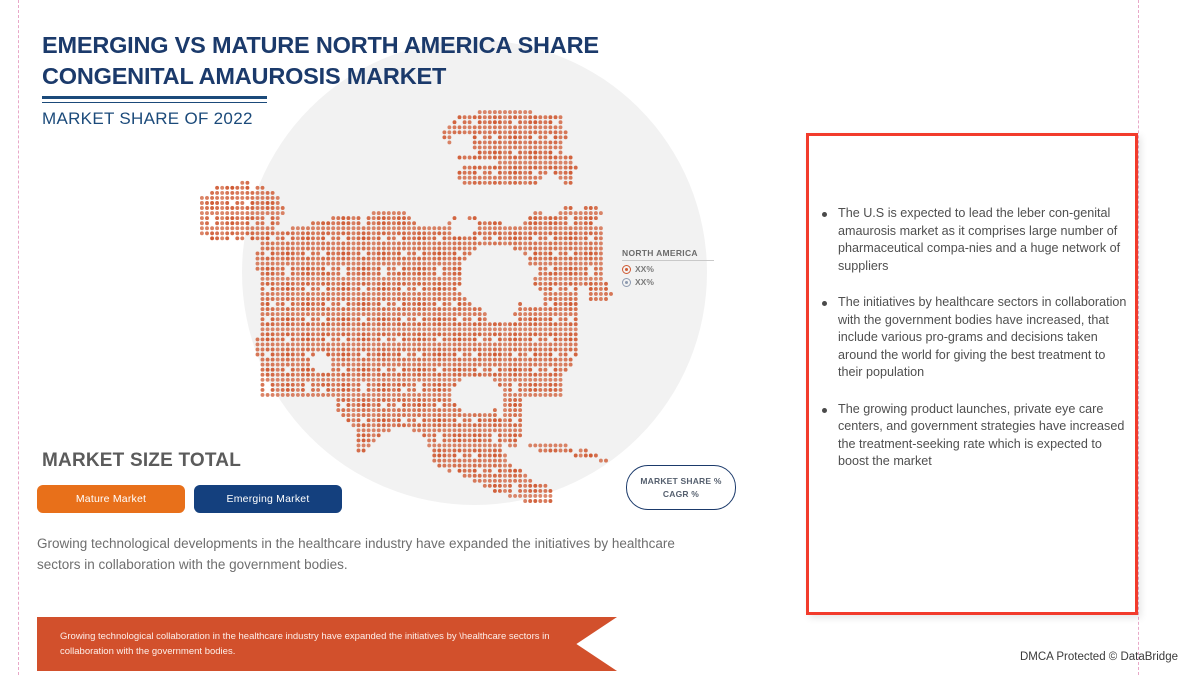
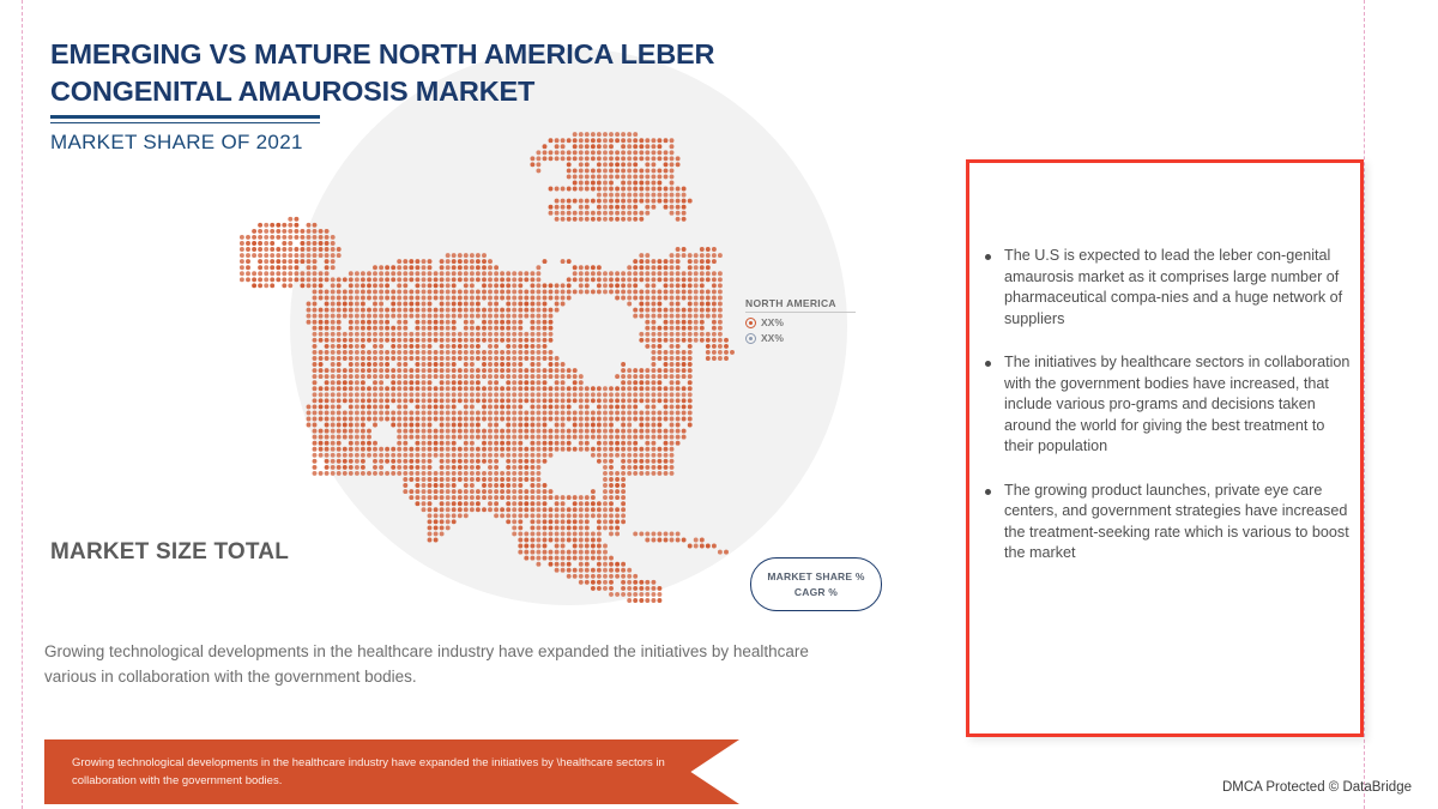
- EMERGING VS MATURE NORTH AMERICA SHARE
+ EMERGING VS MATURE NORTH AMERICA LEBER
  CONGENITAL AMAUROSIS MARKET
- MARKET SHARE OF 2022
+ MARKET SHARE OF 2021
  NORTH AMERICA
  XX%
  XX%
  MARKET SHARE %
  CAGR %
  MARKET SIZE TOTAL
- Mature Market
- Emerging Market
- Growing technological developments in the healthcare industry have expanded the initiatives by healthcare sectors in collaboration with the government bodies.
+ Growing technological developments in the healthcare industry have expanded the initiatives by healthcare various in collaboration with the government bodies.
- Growing technological collaboration in the healthcare industry have expanded the initiatives by \healthcare sectors in collaboration with the government bodies.
+ Growing technological developments in the healthcare industry have expanded the initiatives by \healthcare sectors in collaboration with the government bodies.
  The U.S is expected to lead the leber con-genital amaurosis market as it comprises large number of pharmaceutical compa-nies and a huge network of suppliers
  The initiatives by healthcare sectors in collaboration with the government bodies have increased, that include various pro-grams and decisions taken around the world for giving the best treatment to their population
- The growing product launches, private eye care centers, and government strategies have increased the treatment-seeking rate which is expected to boost the market
+ The growing product launches, private eye care centers, and government strategies have increased the treatment-seeking rate which is various to boost the market
  DMCA Protected © DataBridge
